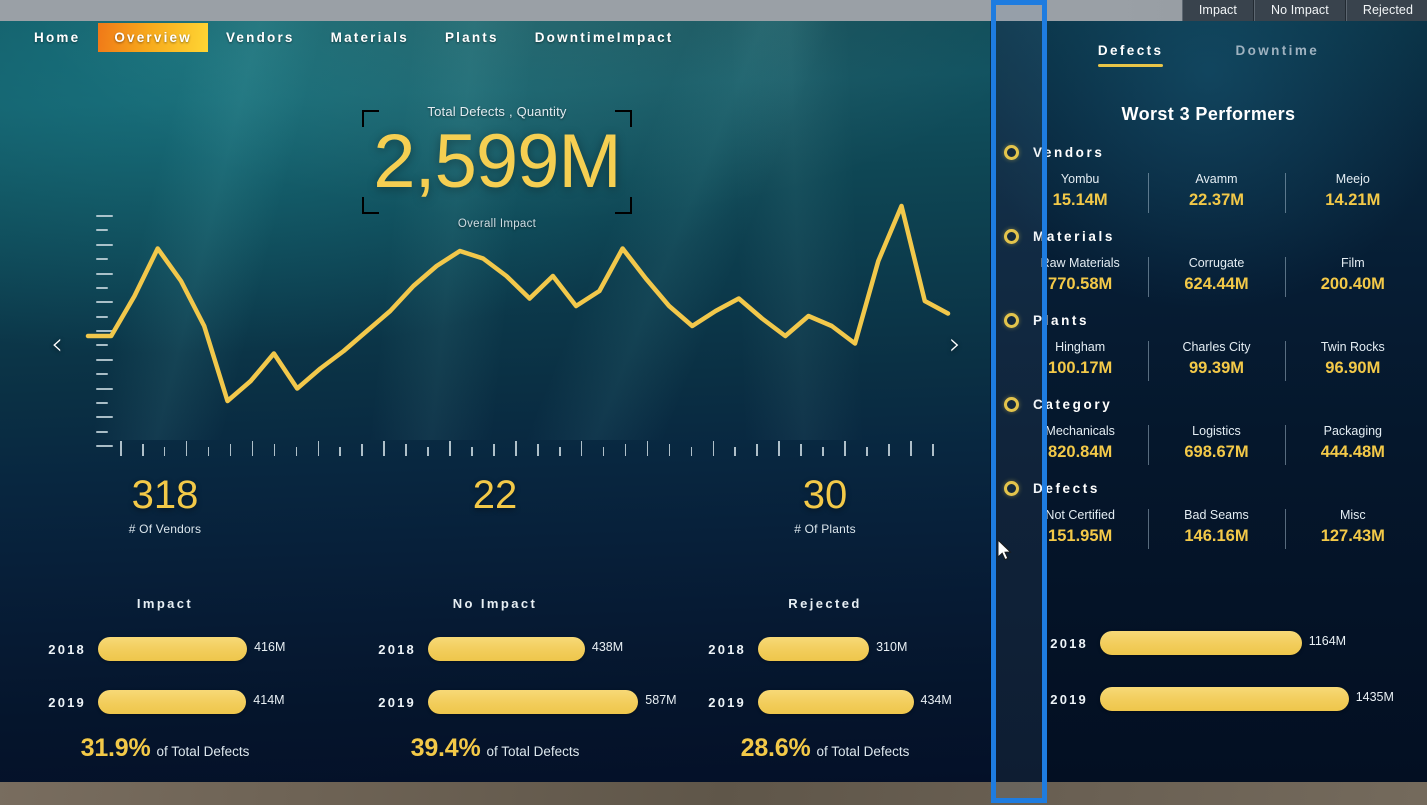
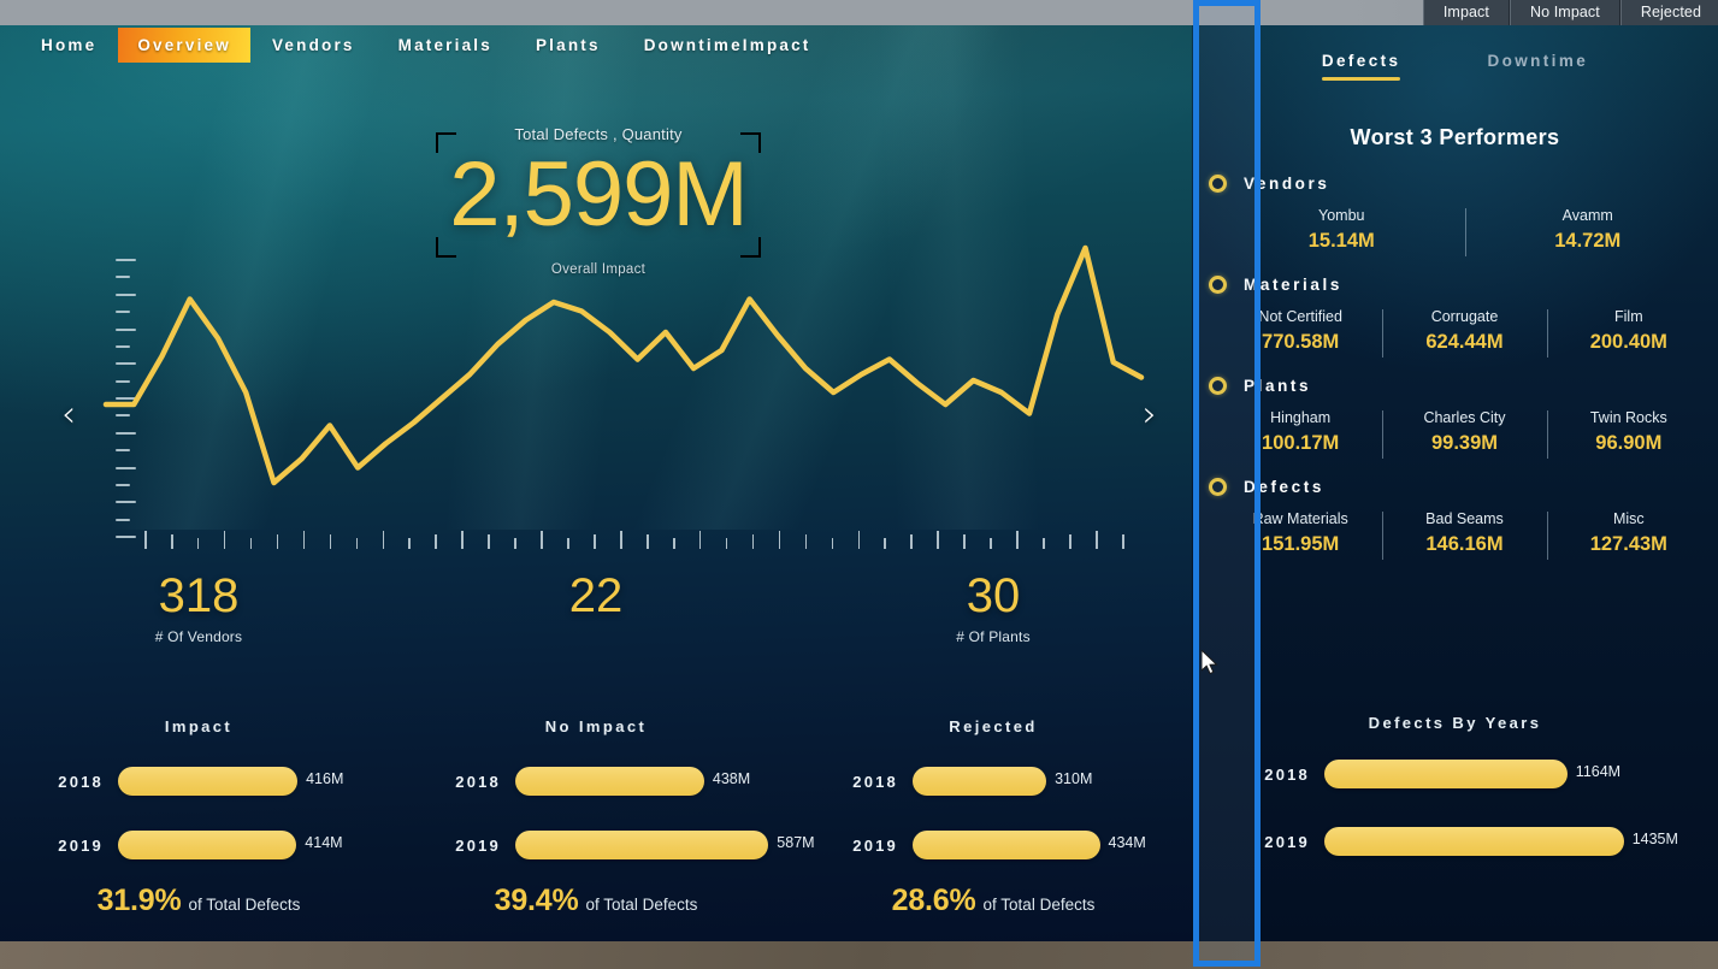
  Impact
  No Impact
  Rejected
  Home
  Overview
  Vendors
  Materials
  Plants
  DowntimeImpact
  Total Defects , Quantity
  2,599M
  Overall Impact
  ‹
  ›
  318
  # Of Vendors
  22
  30
  # Of Plants
  Impact
  2018
  416M
  2019
  414M
  31.9% of Total Defects
  No Impact
  2018
  438M
  2019
  587M
  39.4% of Total Defects
  Rejected
  2018
  310M
  2019
  434M
  28.6% of Total Defects
  Defects
  Downtime
  Worst 3 Performers
  Vendors
  Yombu
  15.14M
  Avamm
- 22.37M
+ 14.72M
- Meejo
- 14.21M
  Materials
- Raw Materials
+ Not Certified
  770.58M
  Corrugate
  624.44M
  Film
  200.40M
  Plants
  Hingham
  100.17M
  Charles City
  99.39M
  Twin Rocks
  96.90M
- Category
- Mechanicals
- 820.84M
- Logistics
- 698.67M
- Packaging
- 444.48M
  Defects
- Not Certified
+ Raw Materials
  151.95M
  Bad Seams
  146.16M
  Misc
  127.43M
+ Defects By Years
  2018
  1164M
  2019
  1435M
